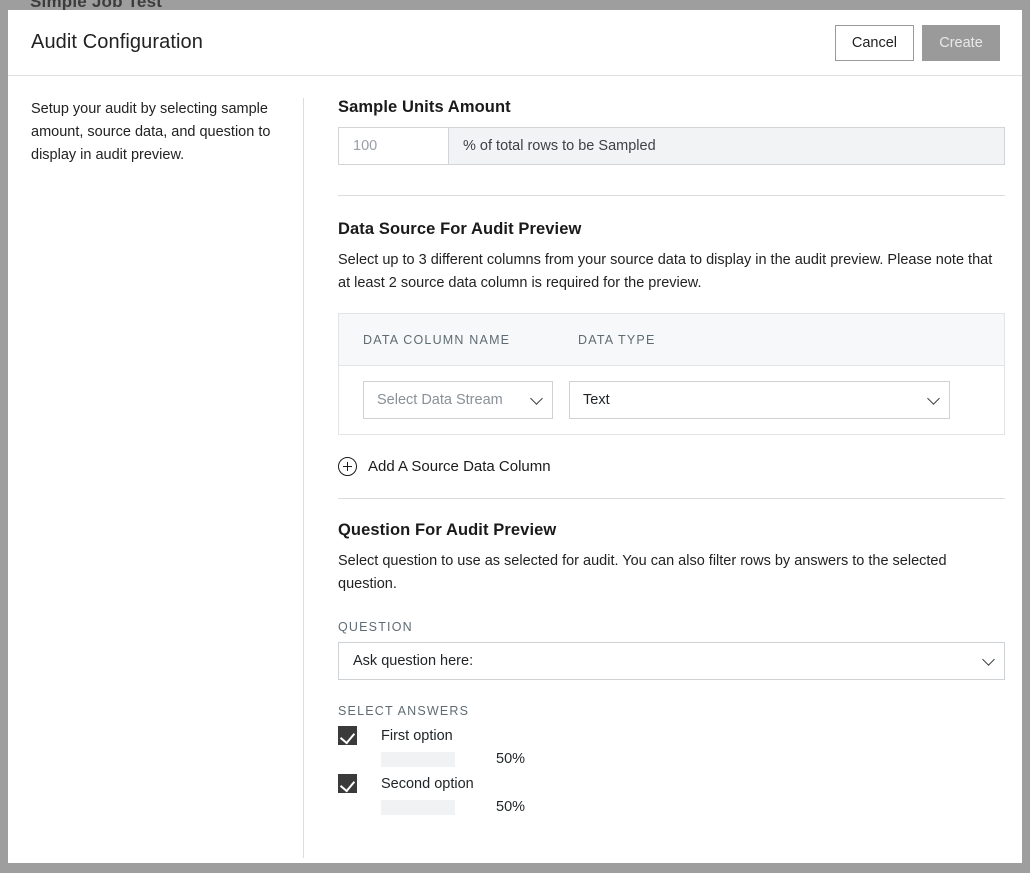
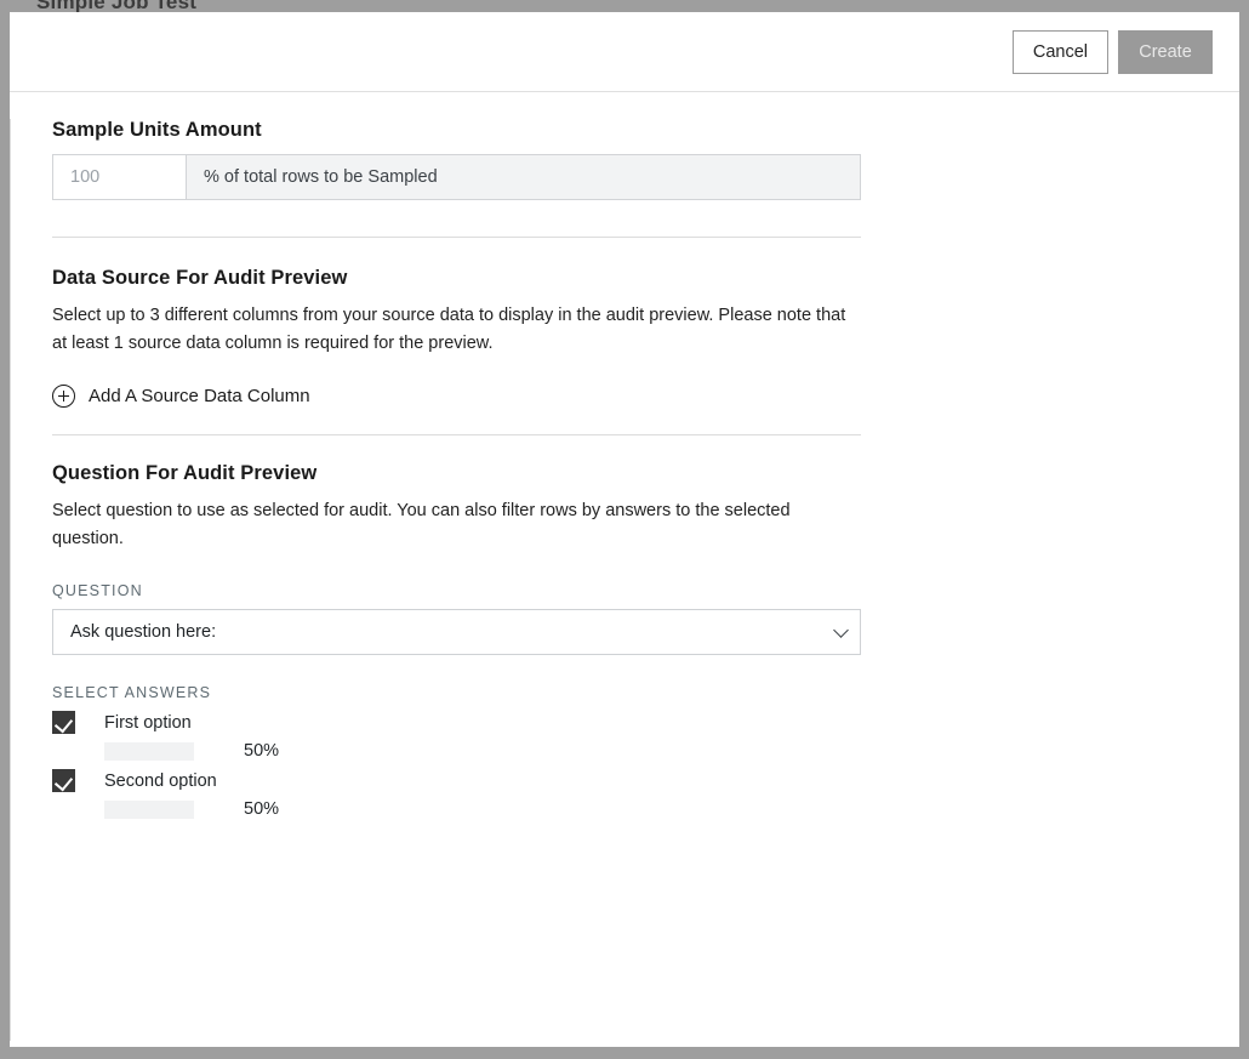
  Simple Job Test
- Audit Configuration
  Cancel
  Create
- Setup your audit by selecting sample amount, source data, and question to display in audit preview.
  Sample Units Amount
  100
  % of total rows to be Sampled
  Data Source For Audit Preview
- Select up to 3 different columns from your source data to display in the audit preview. Please note that at least 2 source data column is required for the preview.
+ Select up to 3 different columns from your source data to display in the audit preview. Please note that at least 1 source data column is required for the preview.
- DATA COLUMN NAME
- DATA TYPE
- Select Data Stream
- Text
  Add A Source Data Column
  Question For Audit Preview
  Select question to use as selected for audit. You can also filter rows by answers to the selected question.
  QUESTION
  Ask question here:
  SELECT ANSWERS
  First option
  50%
  Second option
  50%
